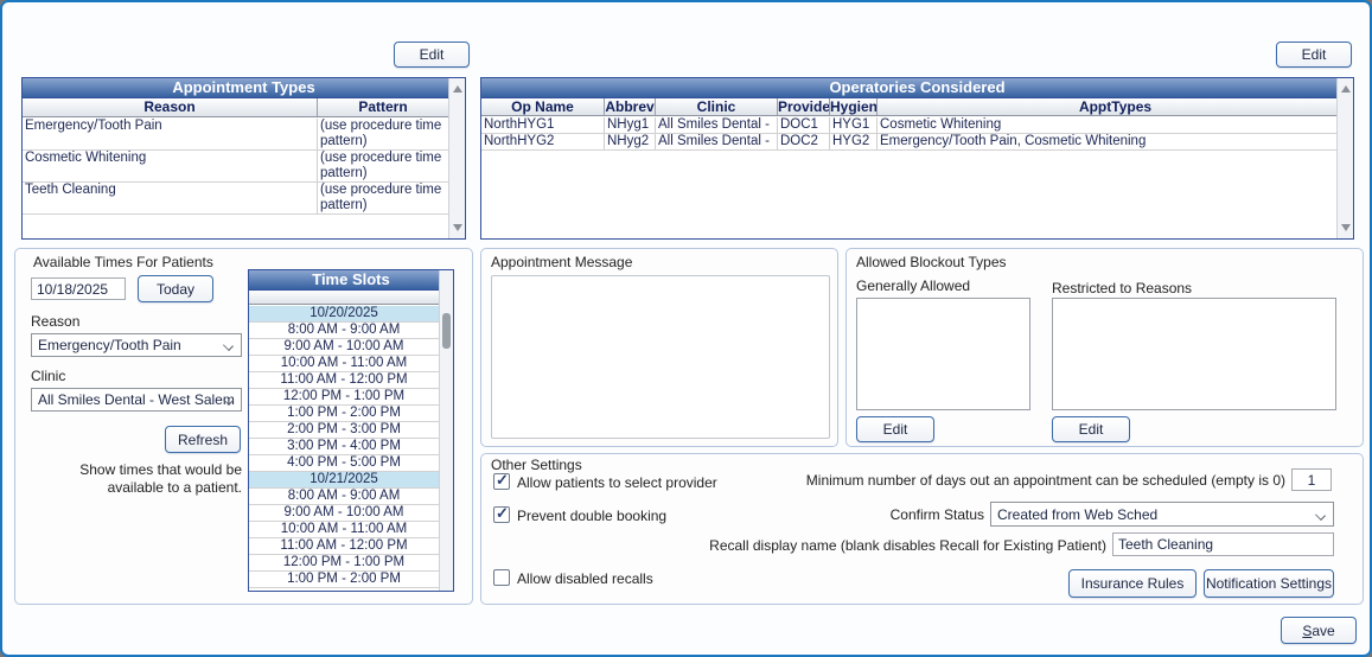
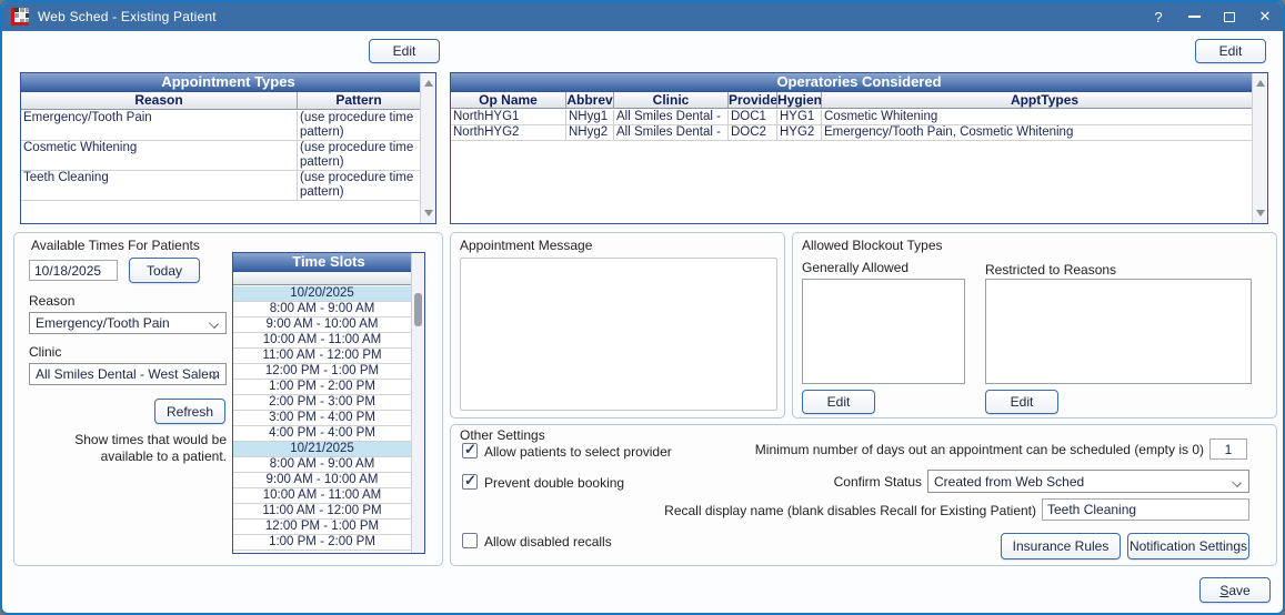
+ Web Sched - Existing Patient
+ ?
+ ✕
  Edit
  Edit
  Appointment Types
  Reason
  Pattern
  Emergency/Tooth Pain
  (use procedure time pattern)
  Cosmetic Whitening
  (use procedure time pattern)
  Teeth Cleaning
  (use procedure time pattern)
  Operatories Considered
  Op Name
  Abbrev
  Clinic
  Provide
  ApptTypes
  NorthHYG1
  NHyg1
  DOC1
  HYG1
  Cosmetic Whitening
  NorthHYG2
  NHyg2
  DOC2
  HYG2
  Emergency/Tooth Pain, Cosmetic Whitening
  Available Times For Patients
  10/18/2025
  Today
  Reason
  Emergency/Tooth Pain
  Clinic
  All Smiles Dental - West Salem
  Refresh
  Show times that would be available to a patient.
  Time Slots
  10/20/2025
  8:00 AM - 9:00 AM
  9:00 AM - 10:00 AM
  10:00 AM - 11:00 AM
  11:00 AM - 12:00 PM
  12:00 PM - 1:00 PM
  1:00 PM - 2:00 PM
  2:00 PM - 3:00 PM
  3:00 PM - 4:00 PM
- 4:00 PM - 5:00 PM
+ 4:00 PM - 4:00 PM
  10/21/2025
  8:00 AM - 9:00 AM
  9:00 AM - 10:00 AM
  10:00 AM - 11:00 AM
  11:00 AM - 12:00 PM
  12:00 PM - 1:00 PM
  1:00 PM - 2:00 PM
  Appointment Message
  Allowed Blockout Types
  Generally Allowed
  Edit
  Restricted to Reasons
  Edit
  Other Settings
  Allow patients to select provider
  Prevent double booking
  Allow disabled recalls
  Minimum number of days out an appointment can be scheduled (empty is 0)
  1
  Confirm Status
  Created from Web Sched
  Recall display name (blank disables Recall for Existing Patient)
  Teeth Cleaning
  Insurance Rules
  Notification Settings
  S
  ave
